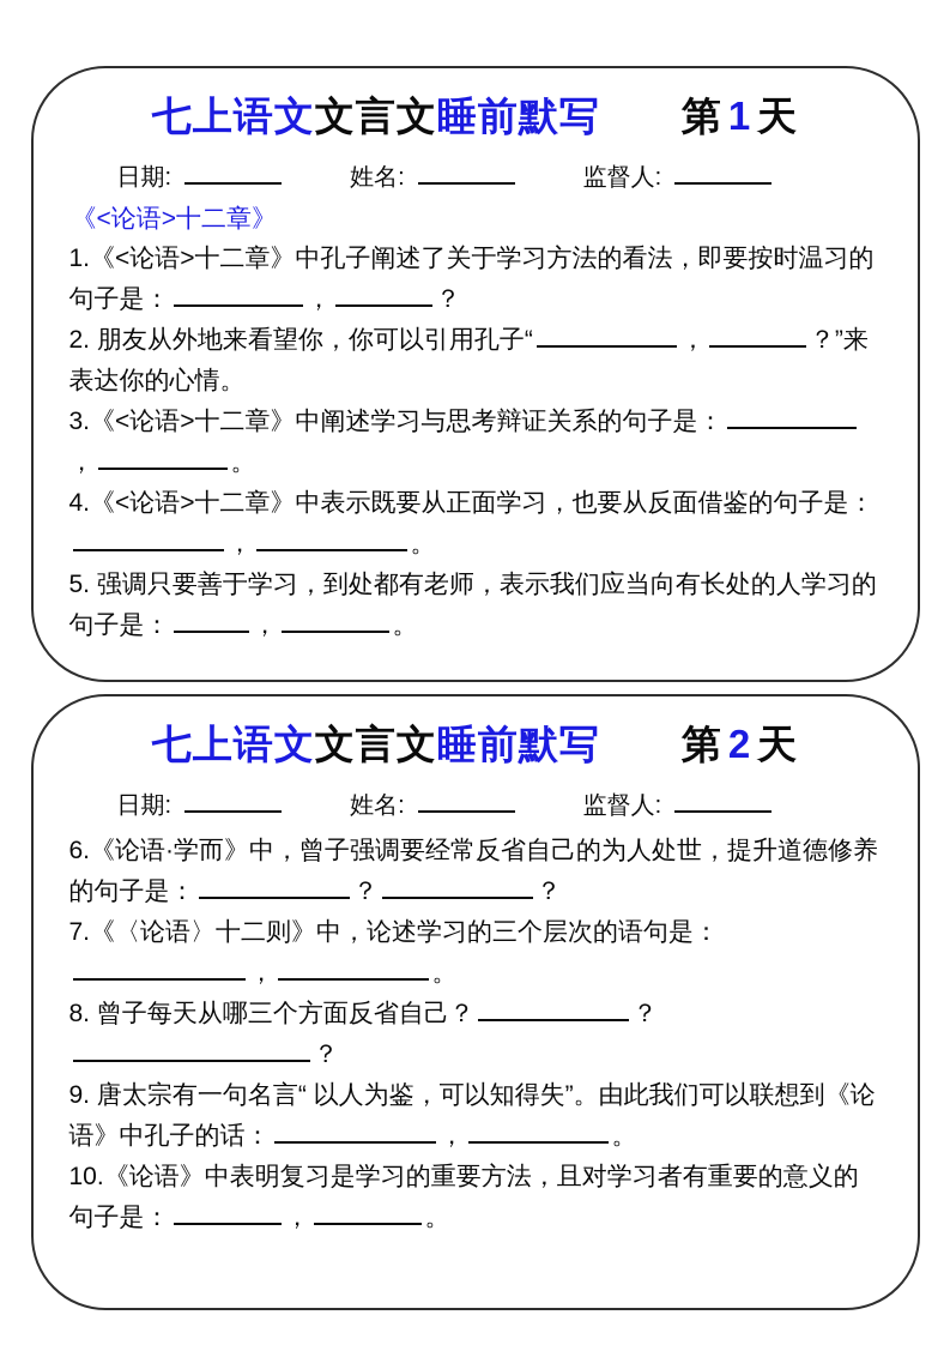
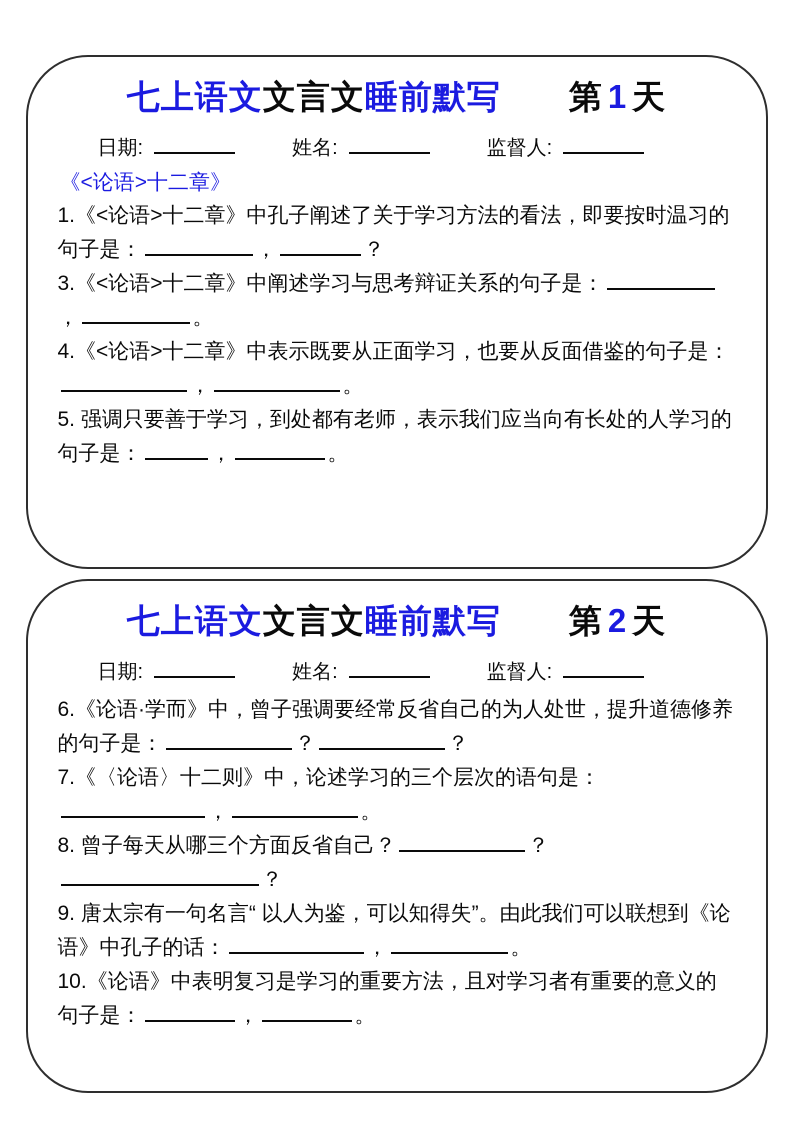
  七上语文
  文言文
  睡前默写
  第 1 天
  日期:
  姓名:
  监督人:
  《<论语>十二章》
  1.《<论语>十二章》中孔子阐述了关于学习方法的看法，即要按时温习的句子是： ， ？
- 2. 朋友从外地来看望你，你可以引用孔子“ ， ？”来表达你的心情。
  3.《<论语>十二章》中阐述学习与思考辩证关系的句子是：， 。
  4.《<论语>十二章》中表示既要从正面学习，也要从反面借鉴的句子是：， 。
  5. 强调只要善于学习，到处都有老师，表示我们应当向有长处的人学习的句子是： ， 。
  七上语文
  文言文
  睡前默写
  第 2 天
  日期:
  姓名:
  监督人:
  6.《论语·学而》中，曾子强调要经常反省自己的为人处世，提升道德修养的句子是： ？ ？
  7.《〈论语〉十二则》中，论述学习的三个层次的语句是：， 。
  8. 曾子每天从哪三个方面反省自己？ ？？
  9. 唐太宗有一句名言“ 以人为鉴，可以知得失”。由此我们可以联想到《论语》中孔子的话： ， 。
  10.《论语》中表明复习是学习的重要方法，且对学习者有重要的意义的句子是： ， 。
